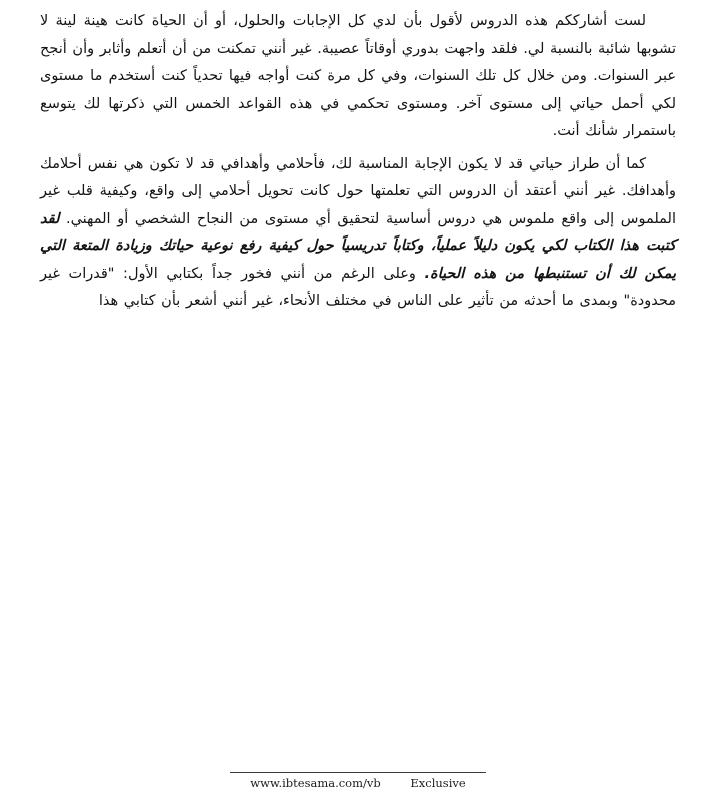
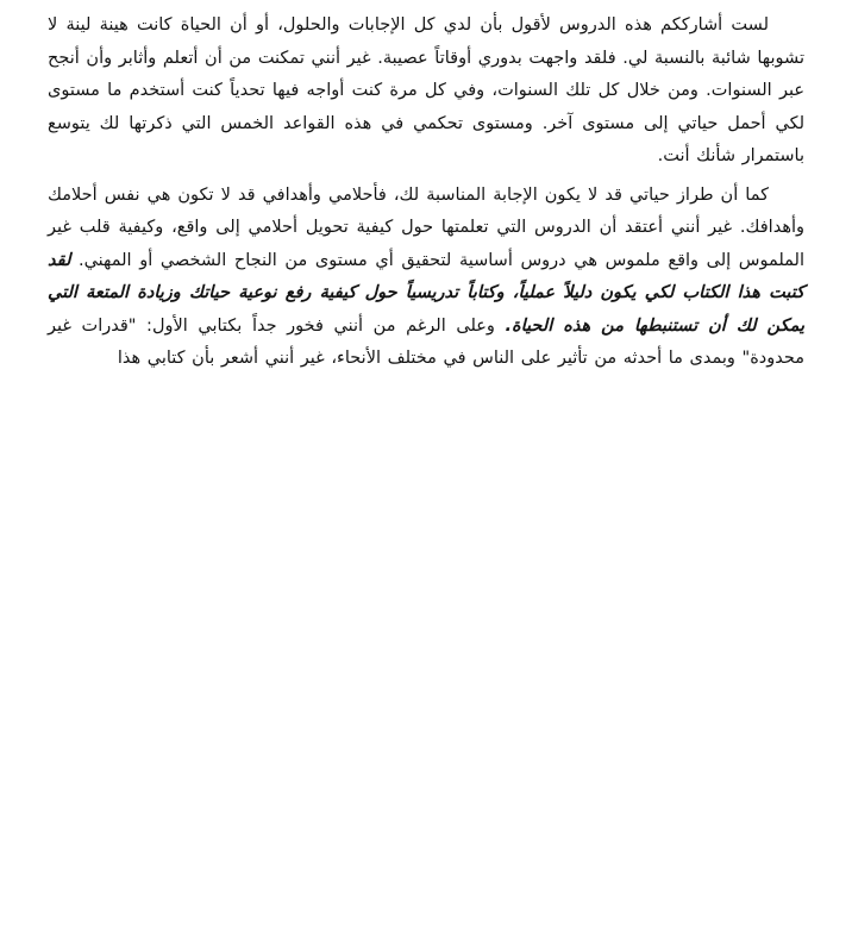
  لست أشارككم هذه الدروس لأقول بأن لدي كل الإجابات والحلول، أو أن الحياة كانت هينة لينة لا تشوبها شائبة بالنسبة لي. فلقد واجهت بدوري أوقاتاً عصيبة. غير أنني تمكنت من أن أتعلم وأثابر وأن أنجح عبر السنوات. ومن خلال كل تلك السنوات، وفي كل مرة كنت أواجه فيها تحدياً كنت أستخدم ما مستوى لكي أحمل حياتي إلى مستوى آخر. ومستوى تحكمي في هذه القواعد الخمس التي ذكرتها لك يتوسع باستمرار شأنك أنت.
- كما أن طراز حياتي قد لا يكون الإجابة المناسبة لك، فأحلامي وأهدافي قد لا تكون هي نفس أحلامك وأهدافك. غير أنني أعتقد أن الدروس التي تعلمتها حول كانت تحويل أحلامي إلى واقع، وكيفية قلب غير الملموس إلى واقع ملموس هي دروس أساسية لتحقيق أي مستوى من النجاح الشخصي أو المهني. لقد كتبت هذا الكتاب لكي يكون دليلاً عملياً، وكتاباً تدريسياً حول كيفية رفع نوعية حياتك وزيادة المتعة التي يمكن لك أن تستنبطها من هذه الحياة. وعلى الرغم من أنني فخور جداً بكتابي الأول: "قدرات غير محدودة" وبمدى ما أحدثه من تأثير على الناس في مختلف الأنحاء، غير أنني أشعر بأن كتابي هذا
+ كما أن طراز حياتي قد لا يكون الإجابة المناسبة لك، فأحلامي وأهدافي قد لا تكون هي نفس أحلامك وأهدافك. غير أنني أعتقد أن الدروس التي تعلمتها حول كيفية تحويل أحلامي إلى واقع، وكيفية قلب غير الملموس إلى واقع ملموس هي دروس أساسية لتحقيق أي مستوى من النجاح الشخصي أو المهني. لقد كتبت هذا الكتاب لكي يكون دليلاً عملياً، وكتاباً تدريسياً حول كيفية رفع نوعية حياتك وزيادة المتعة التي يمكن لك أن تستنبطها من هذه الحياة. وعلى الرغم من أنني فخور جداً بكتابي الأول: "قدرات غير محدودة" وبمدى ما أحدثه من تأثير على الناس في مختلف الأنحاء، غير أنني أشعر بأن كتابي هذا
- www.ibtesama.com/vb Exclusive
